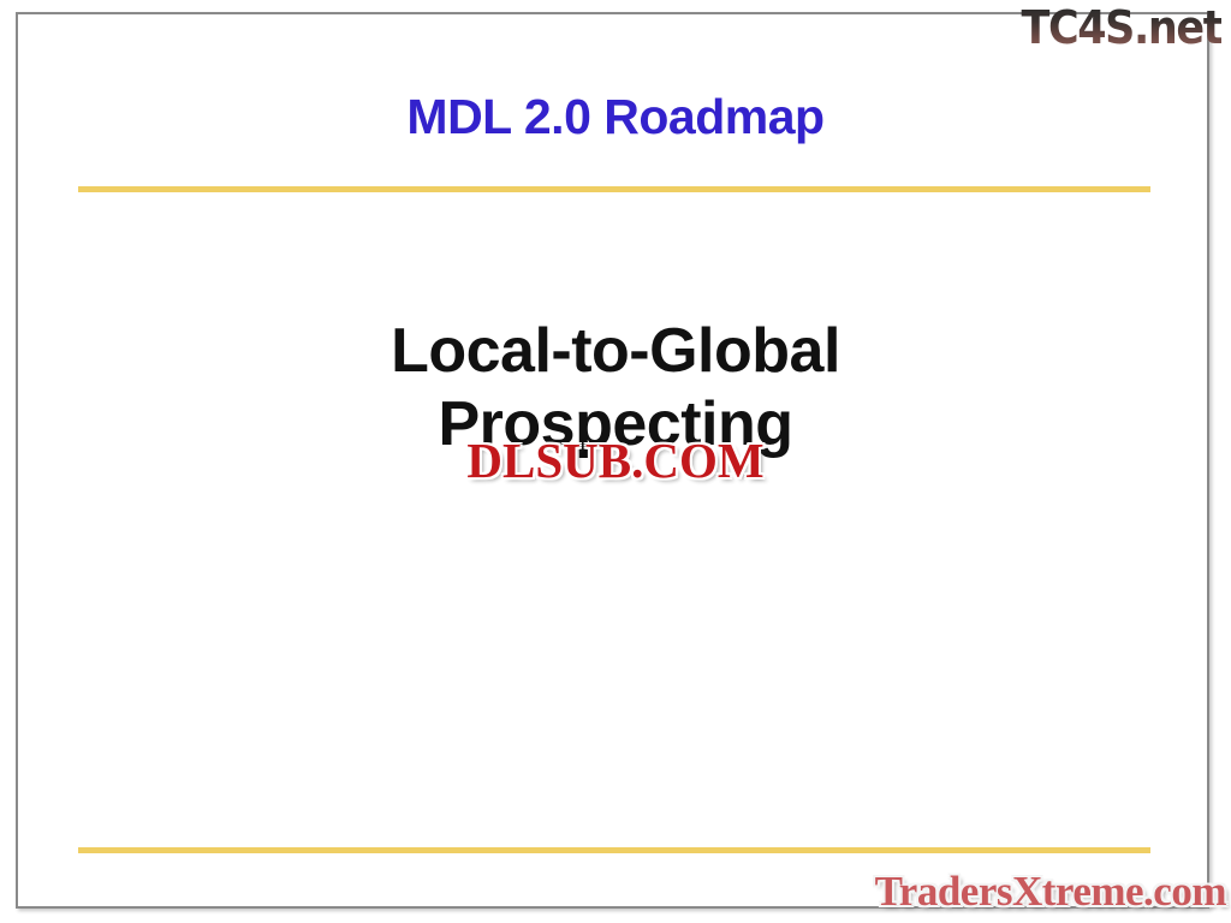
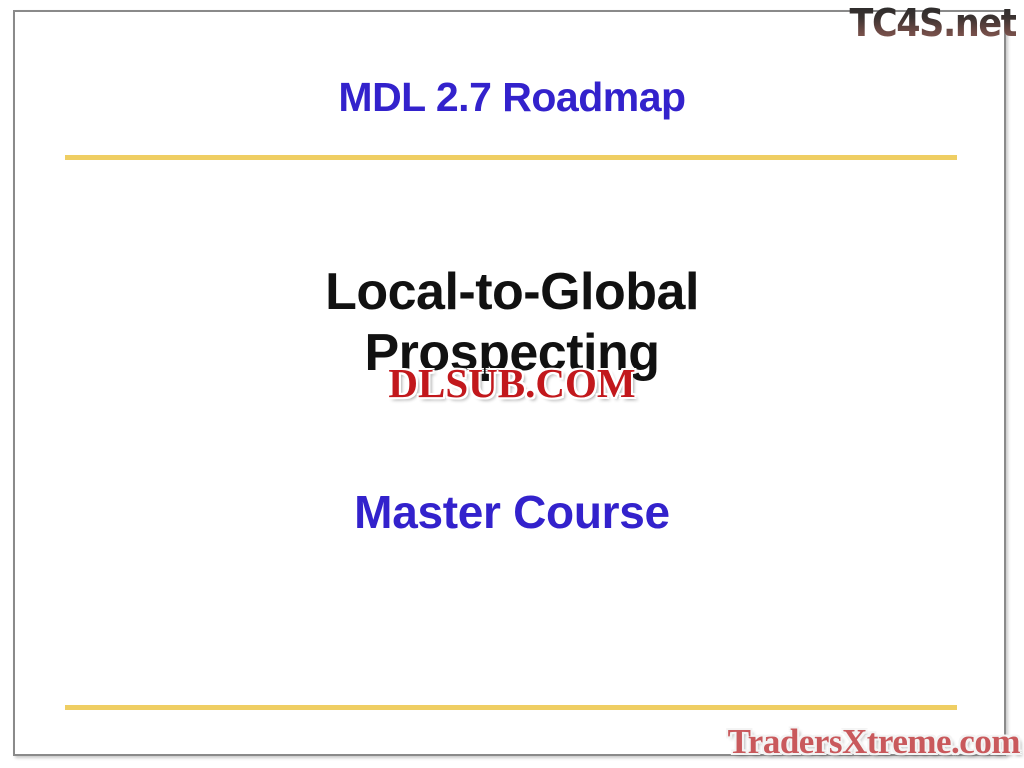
- MDL 2.0 Roadmap
+ MDL 2.7 Roadmap
  Local-to-Global
  Prospecting
+ Master Course
  DLSUB.COM
  TC4S.net
  TradersXtreme.com
